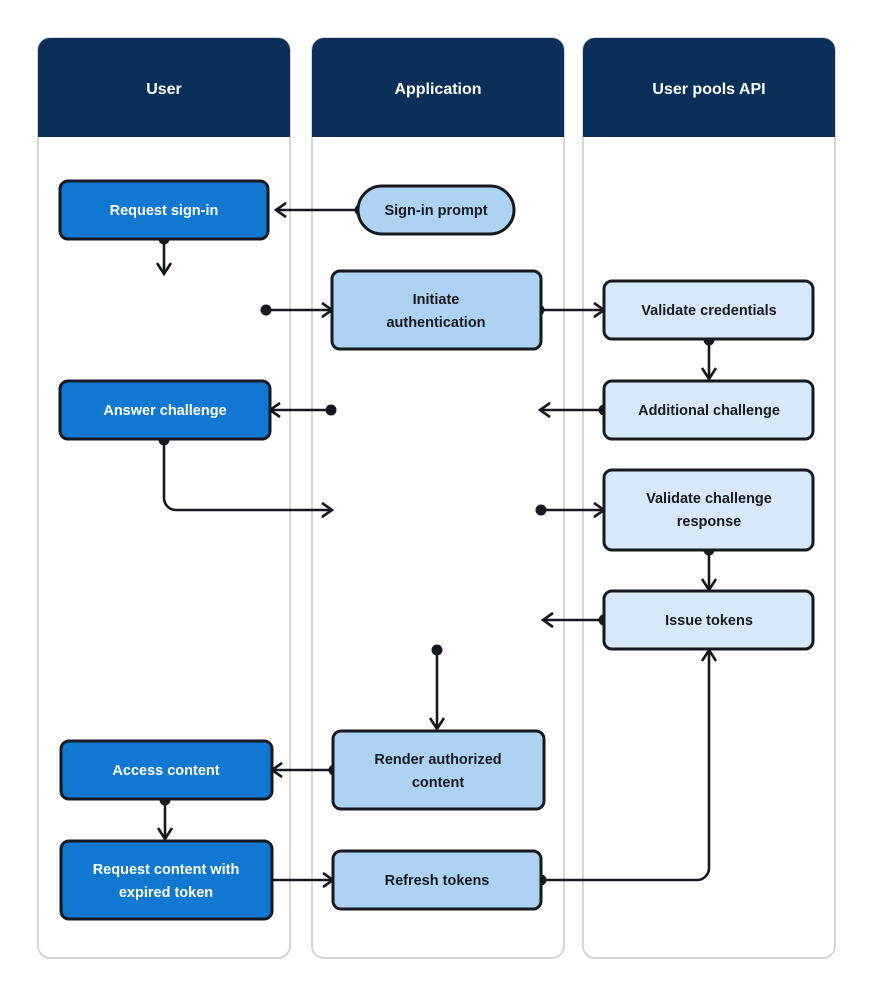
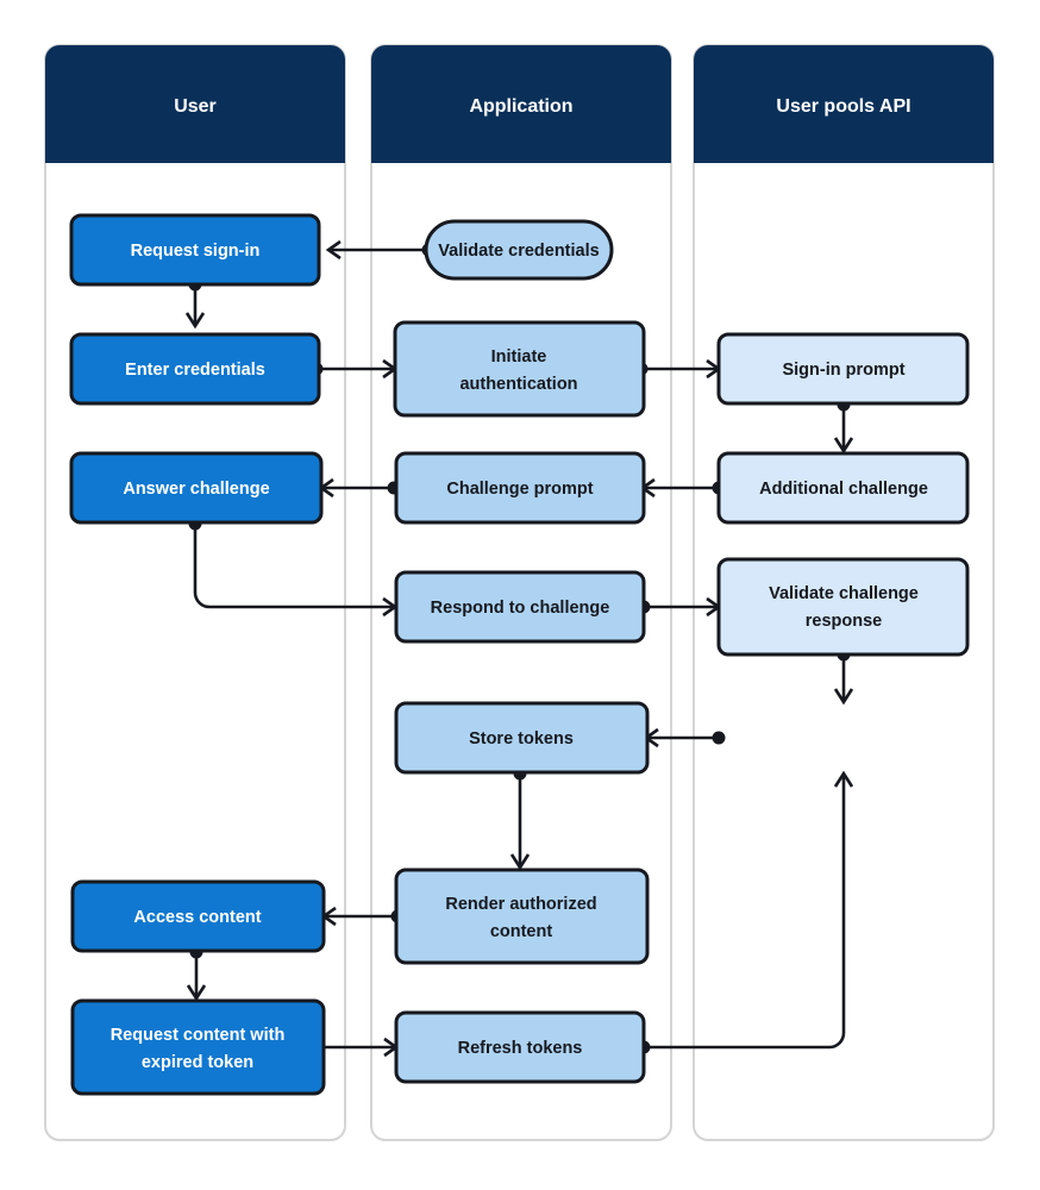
  User
  Application
  User pools API
  Request sign-in
+ Enter credentials
  Answer challenge
  Access content
  Request content with
  expired token
- Sign-in prompt
+ Validate credentials
  Initiate
  authentication
+ Challenge prompt
+ Respond to challenge
+ Store tokens
  Render authorized
  content
  Refresh tokens
- Validate credentials
+ Sign-in prompt
  Additional challenge
  Validate challenge
  response
- Issue tokens
